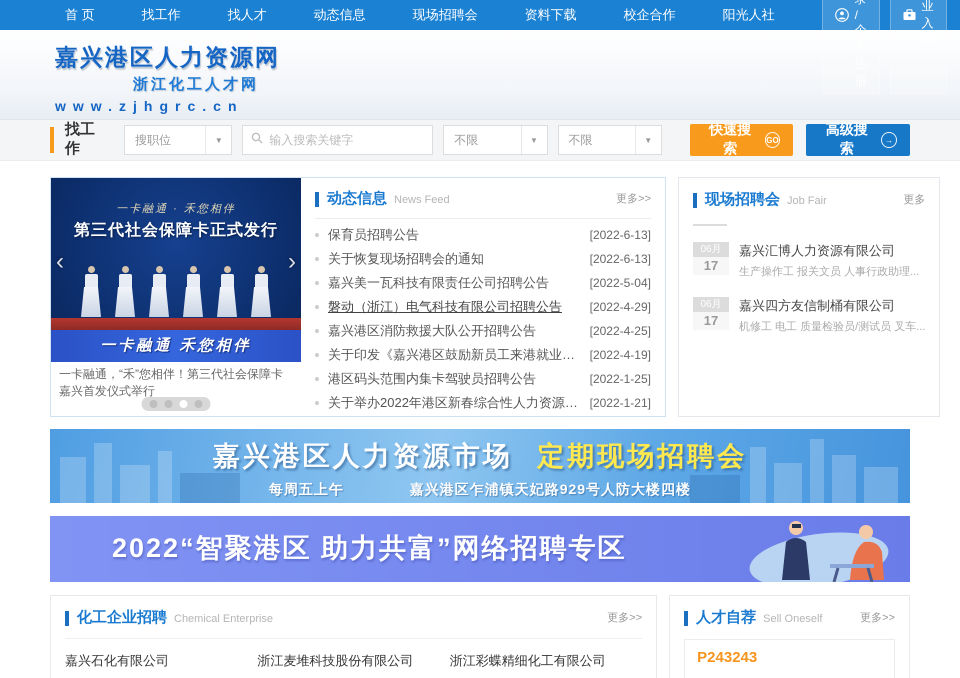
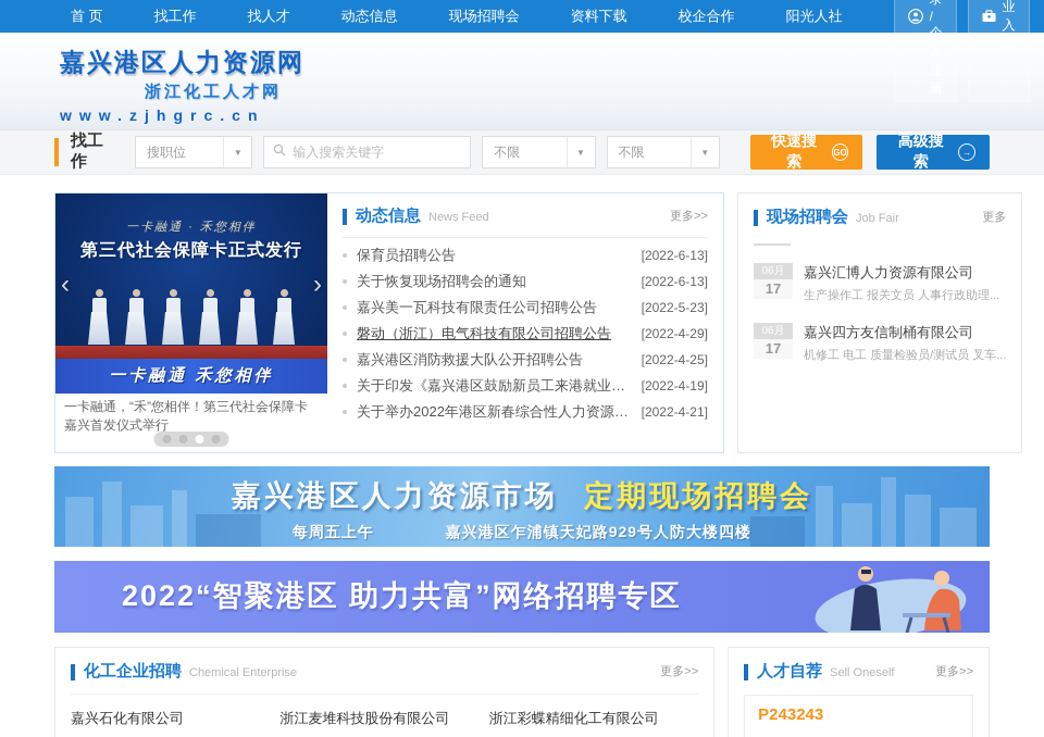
  首 页
  找工作
  找人才
  动态信息
  现场招聘会
  资料下载
  校企合作
  阳光人社
  嘉兴港区人力资源网
  浙江化工人才网
  www.zjhgrc.cn
  找工作
  搜职位
  ▼
  输入搜索关键字
  不限
  ▼
  不限
  ▼
  快速搜索
  GO
  高级搜索
  →
  一卡融通 · 禾您相伴
  第三代社会保障卡正式发行
  一卡融通 禾您相伴
  ‹
  ›
  一卡融通，“禾”您相伴！第三代社会保障卡嘉兴首发仪式举行
  动态信息
  News Feed
  更多>>
  保育员招聘公告
  [2022-6-13]
  关于恢复现场招聘会的通知
  [2022-6-13]
  嘉兴美一瓦科技有限责任公司招聘公告
- [2022-5-04]
+ [2022-5-23]
  磐动（浙江）电气科技有限公司招聘公告
  [2022-4-29]
  嘉兴港区消防救援大队公开招聘公告
  [2022-4-25]
  关于印发《嘉兴港区鼓励新员工来港就业补
  [2022-4-19]
- 港区码头范围内集卡驾驶员招聘公告
- [2022-1-25]
  关于举办2022年港区新春综合性人力资源暨
- [2022-1-21]
+ [2022-4-21]
  现场招聘会
  Job Fair
  更多
  06月
  17
  嘉兴汇博人力资源有限公司
  生产操作工 报关文员 人事行政助理...
  06月
  17
  嘉兴四方友信制桶有限公司
  机修工 电工 质量检验员/测试员 叉车...
  嘉兴港区人力资源市场 定期现场招聘会
  每周五上午 嘉兴港区乍浦镇天妃路929号人防大楼四楼
  2022“智聚港区 助力共富”网络招聘专区
  化工企业招聘
  Chemical Enterprise
  更多>>
  嘉兴石化有限公司
  浙江麦堆科技股份有限公司
  浙江彩蝶精细化工有限公司
  人才自荐
  Sell Oneself
  更多>>
  P243243
